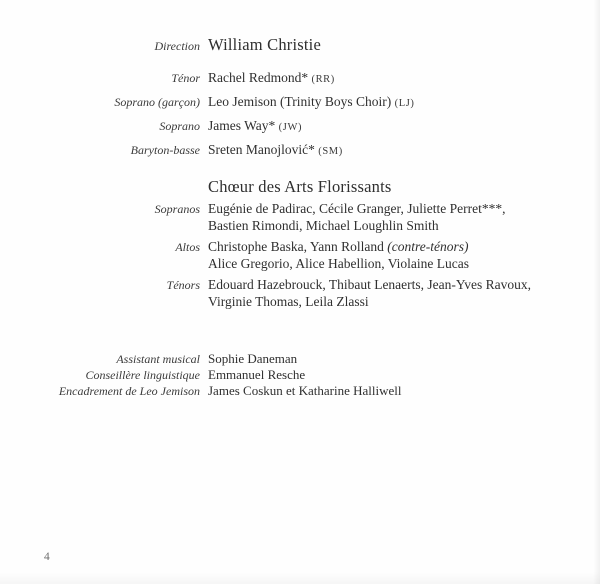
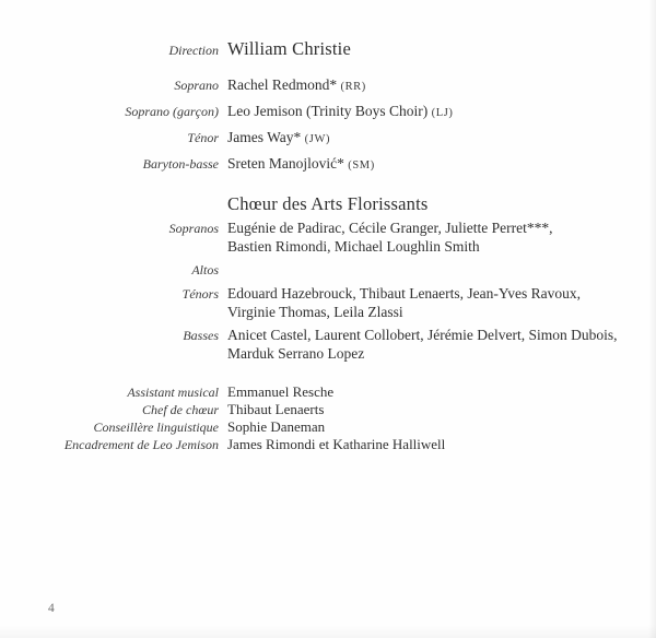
  Direction
  William Christie
- Ténor
+ Soprano
  Rachel Redmond* (RR)
  Soprano (garçon)
  Leo Jemison (Trinity Boys Choir) (LJ)
- Soprano
+ Ténor
  James Way* (JW)
  Baryton-basse
  Sreten Manojlović* (SM)
  Chœur des Arts Florissants
  Sopranos
  Eugénie de Padirac, Cécile Granger, Juliette Perret***,
  Bastien Rimondi, Michael Loughlin Smith
  Altos
- Christophe Baska, Yann Rolland (contre-ténors)
- Alice Gregorio, Alice Habellion, Violaine Lucas
  Ténors
  Edouard Hazebrouck, Thibaut Lenaerts, Jean-Yves Ravoux,
  Virginie Thomas, Leila Zlassi
+ Basses
+ Anicet Castel, Laurent Collobert, Jérémie Delvert, Simon Dubois,
+ Marduk Serrano Lopez
  Assistant musical
- Sophie Daneman
+ Emmanuel Resche
+ Chef de chœur
+ Thibaut Lenaerts
  Conseillère linguistique
- Emmanuel Resche
+ Sophie Daneman
  Encadrement de Leo Jemison
- James Coskun et Katharine Halliwell
+ James Rimondi et Katharine Halliwell
  4
